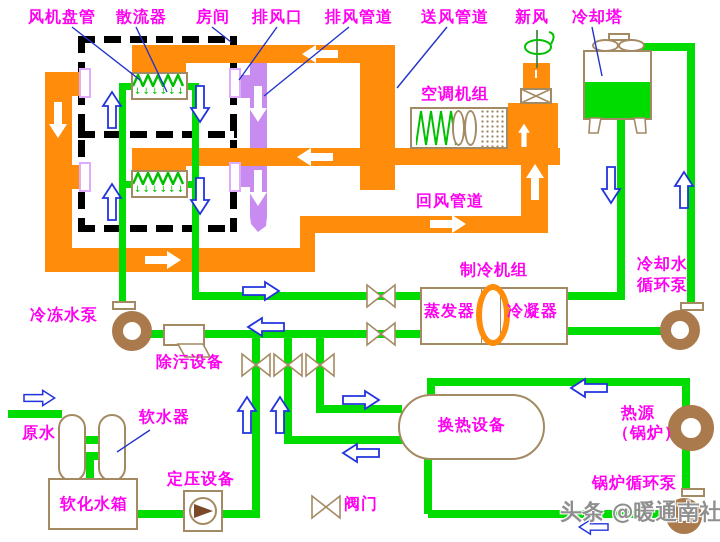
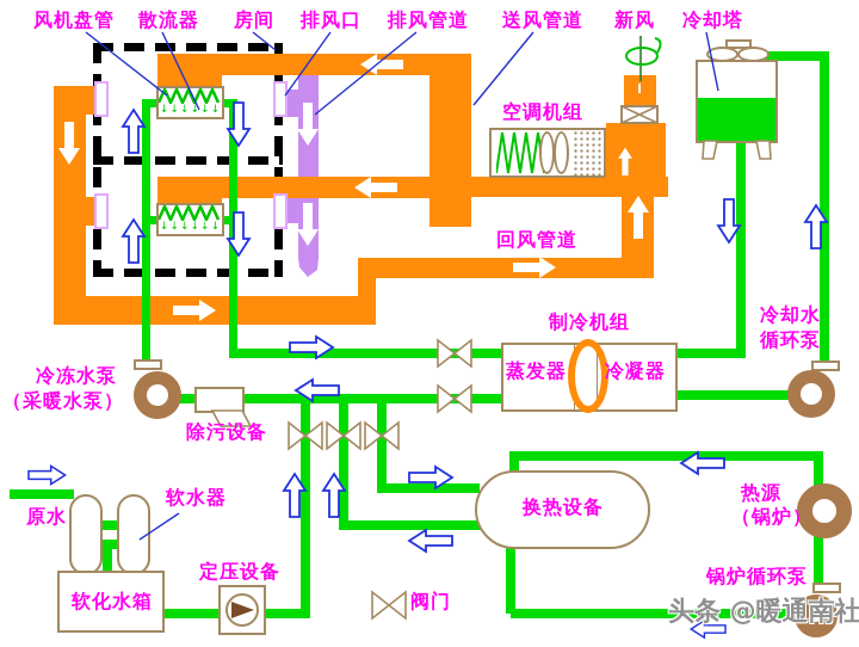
  ↓↓↓↓↓↓
  ↓↓↓↓↓↓
  风机盘管
  散流器
  房间
  排风口
  排风管道
  送风管道
  新风
  冷却塔
  空调机组
  回风管道
  制冷机组
  蒸发器
  冷凝器
  冷却水
  循环泵
  冷冻水泵
+ （采暖水泵）
  除污设备
  软水器
  原水
  软化水箱
  定压设备
  阀门
  换热设备
  热源
  （锅炉）
  锅炉循环泵
  头条 @暖通南社
